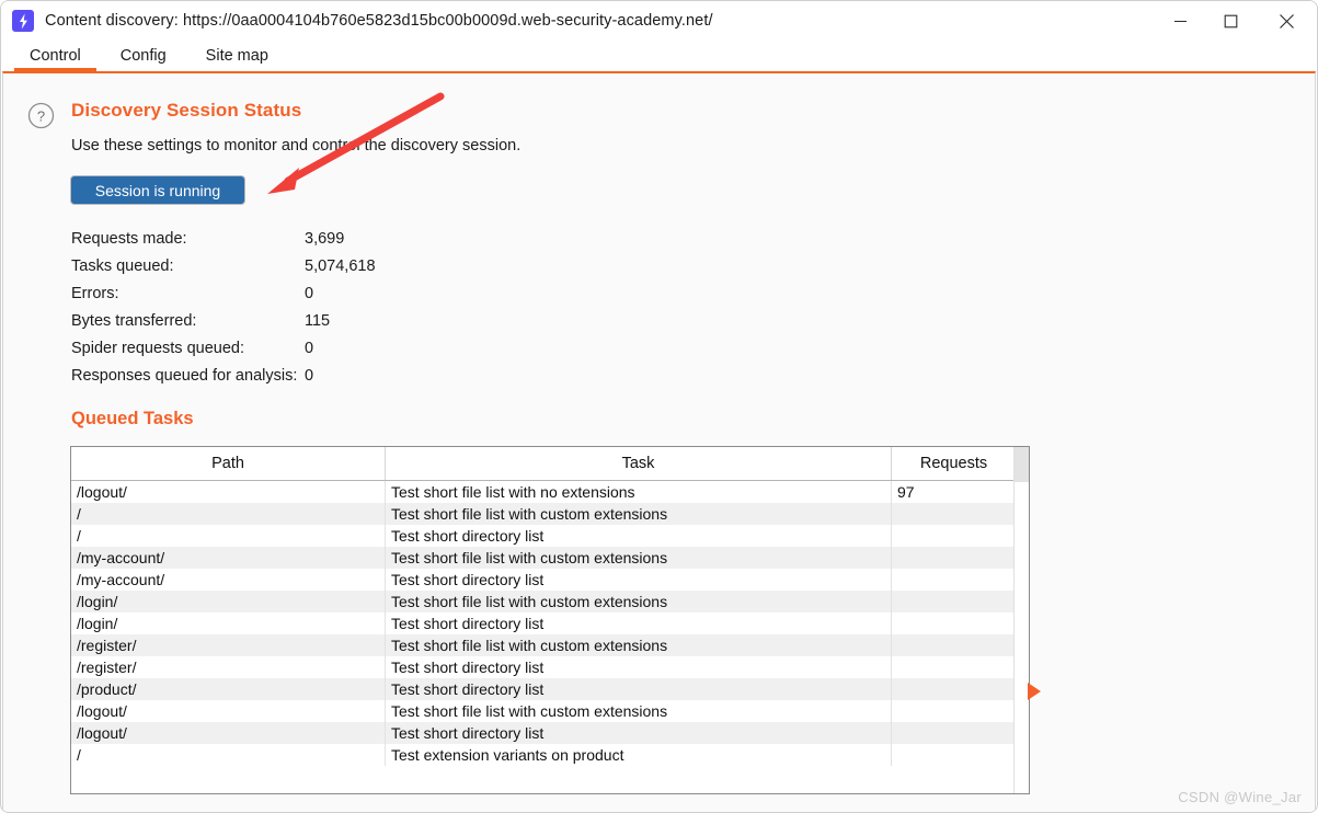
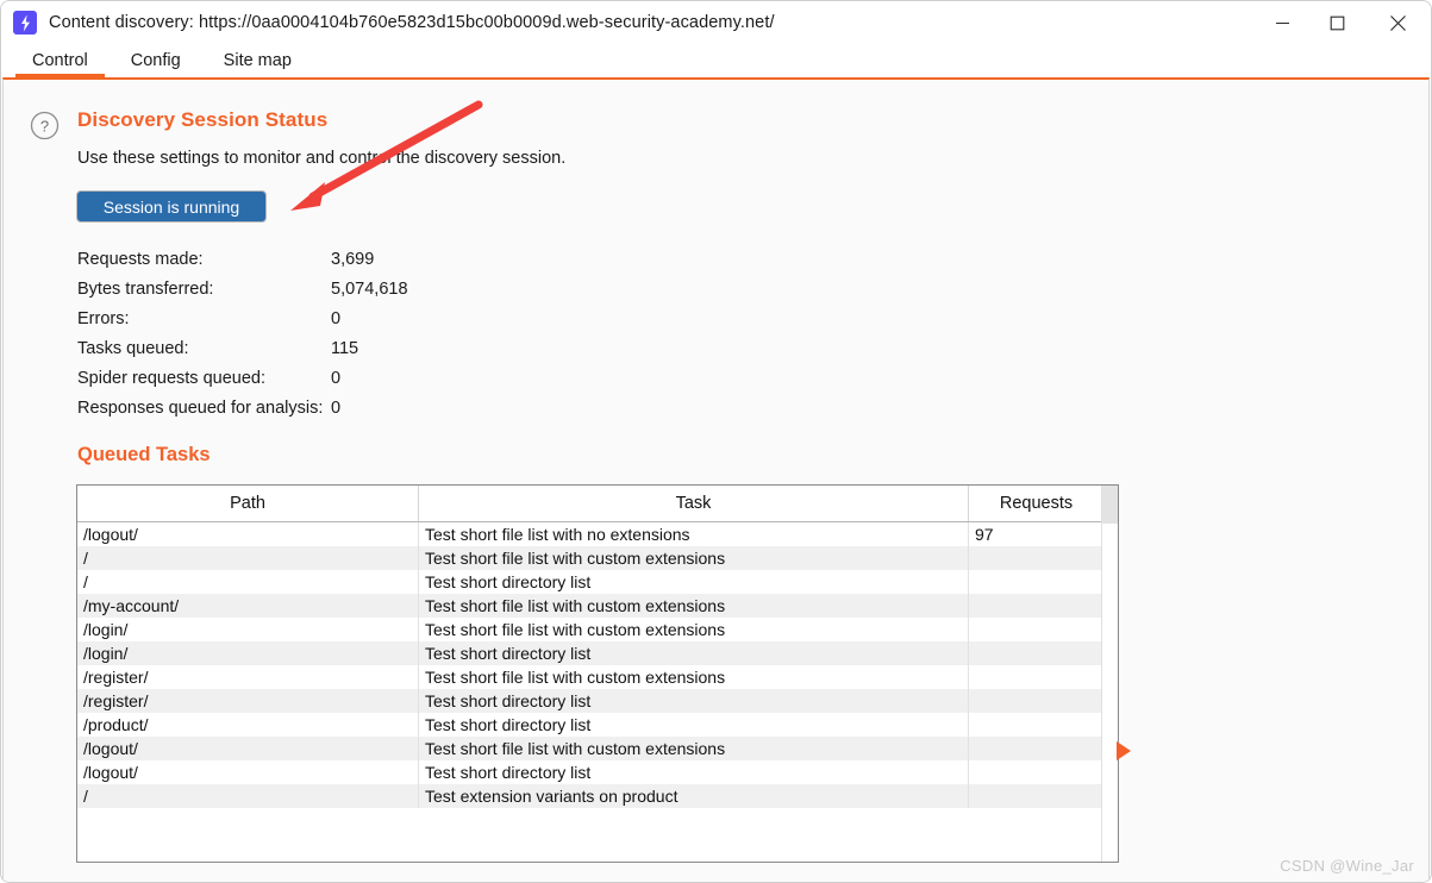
  Content discovery: https://0aa0004104b760e5823d15bc00b0009d.web-security-academy.net/
  Control
  Config
  Site map
  ?
  Discovery Session Status
  Use these settings to monitor and cont the discovery session.
  Session is running
  Requests made:
  3,699
- Tasks queued:
+ Bytes transferred:
  5,074,618
  Errors:
  0
- Bytes transferred:
+ Tasks queued:
  115
  Spider requests queued:
  0
  Responses queued for analysis:
  0
  Queued Tasks
  Path	Task	Requests
  /logout/	Test short file list with no extensions	97
  /	Test short file list with custom extensions
  /	Test short directory list
  /my-account/	Test short file list with custom extensions
- /my-account/	Test short directory list
  /login/	Test short file list with custom extensions
  /login/	Test short directory list
  /register/	Test short file list with custom extensions
  /register/	Test short directory list
  /product/	Test short directory list
  /logout/	Test short file list with custom extensions
  /logout/	Test short directory list
  /	Test extension variants on product
  CSDN @Wine_Jar
